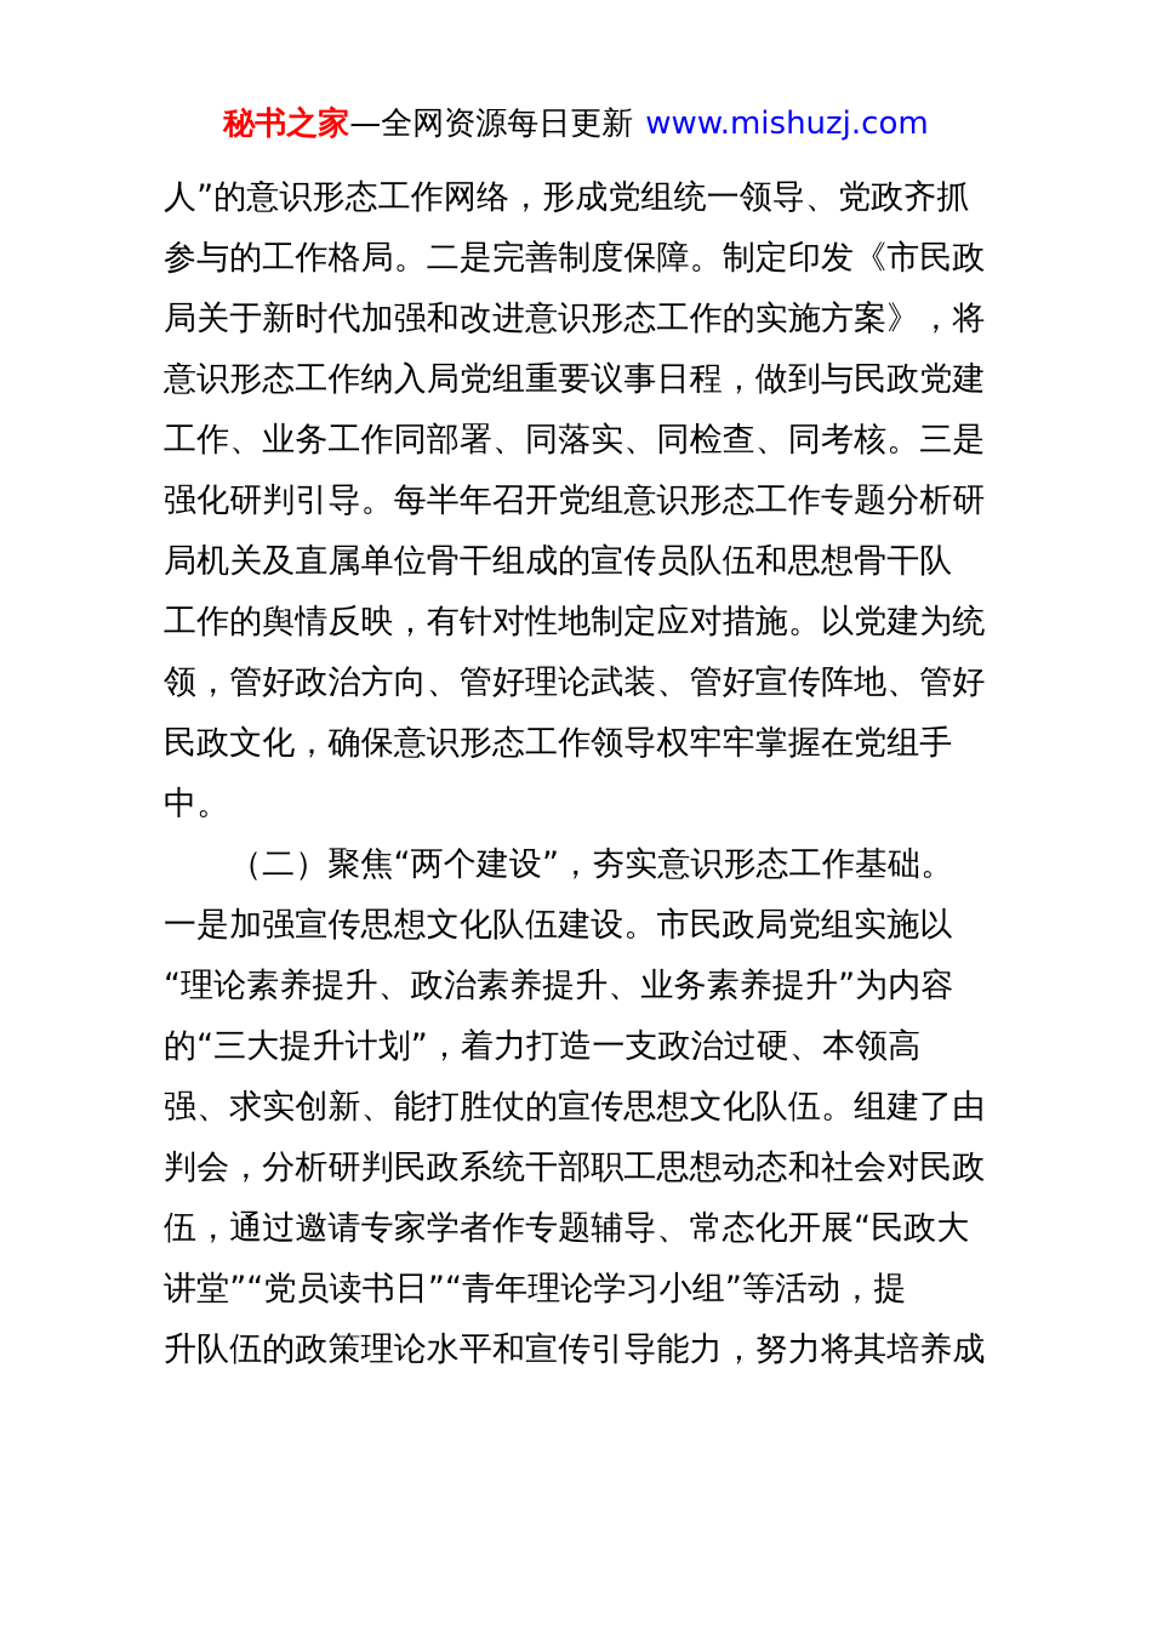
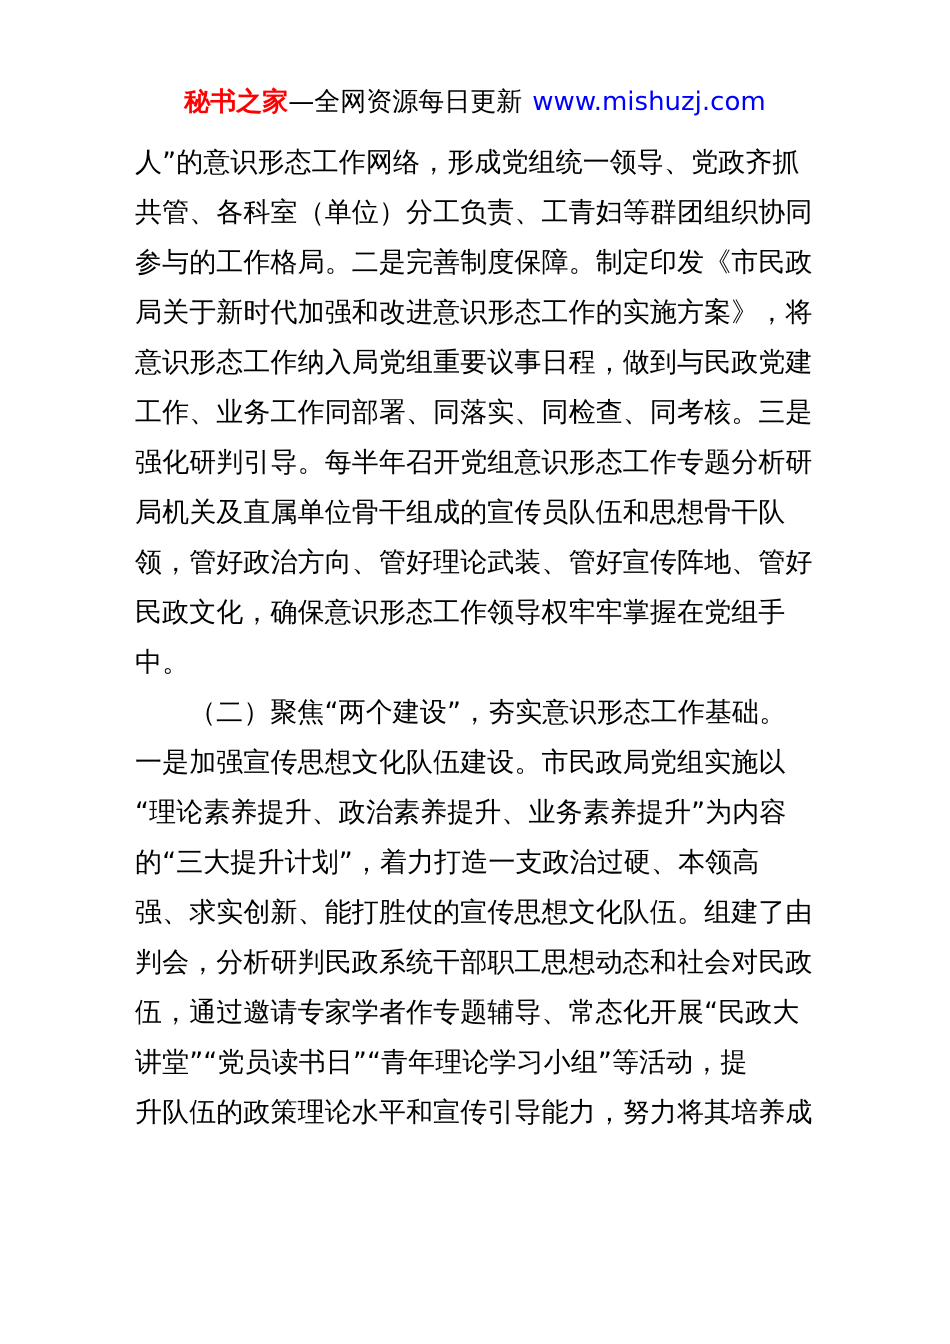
  秘书之家—全网资源每日更新 www.mishuzj.com
  人”的意识形态工作网络，形成党组统一领导、党政齐抓
+ 共管、各科室（单位）分工负责、工青妇等群团组织协同
  参与的工作格局。二是完善制度保障。制定印发《市民政
  局关于新时代加强和改进意识形态工作的实施方案》，将
  意识形态工作纳入局党组重要议事日程，做到与民政党建
  工作、业务工作同部署、同落实、同检查、同考核。三是
  强化研判引导。每半年召开党组意识形态工作专题分析研
  局机关及直属单位骨干组成的宣传员队伍和思想骨干队
- 工作的舆情反映，有针对性地制定应对措施。以党建为统
  领，管好政治方向、管好理论武装、管好宣传阵地、管好
  民政文化，确保意识形态工作领导权牢牢掌握在党组手
  中。
  （二）聚焦“两个建设”，夯实意识形态工作基础。
  一是加强宣传思想文化队伍建设。市民政局党组实施以
  “理论素养提升、政治素养提升、业务素养提升”为内容
  的“三大提升计划”，着力打造一支政治过硬、本领高
  强、求实创新、能打胜仗的宣传思想文化队伍。组建了由
  判会，分析研判民政系统干部职工思想动态和社会对民政
  伍，通过邀请专家学者作专题辅导、常态化开展“民政大
  讲堂”“党员读书日”“青年理论学习小组”等活动，提
  升队伍的政策理论水平和宣传引导能力，努力将其培养成
